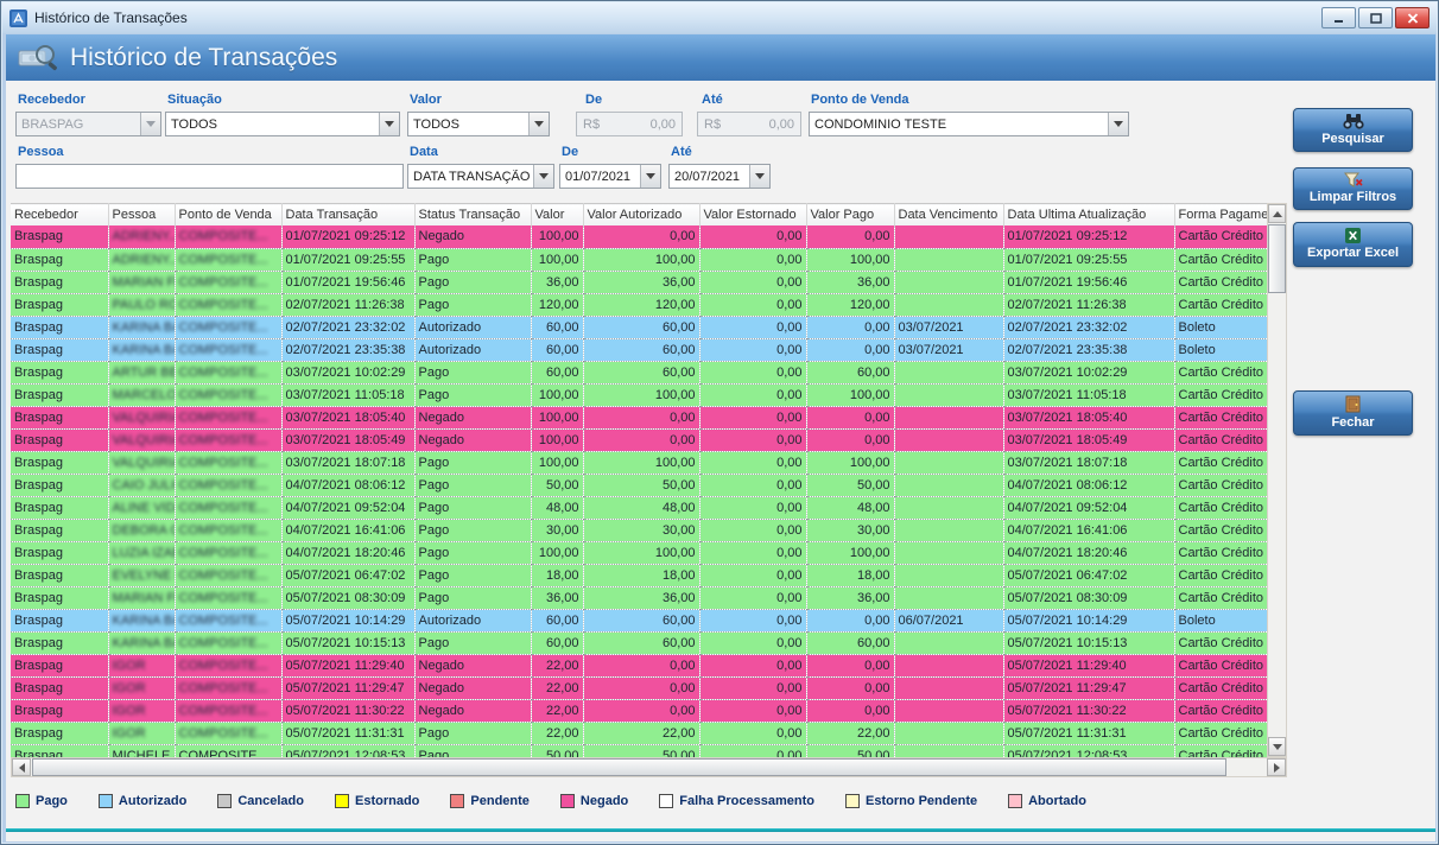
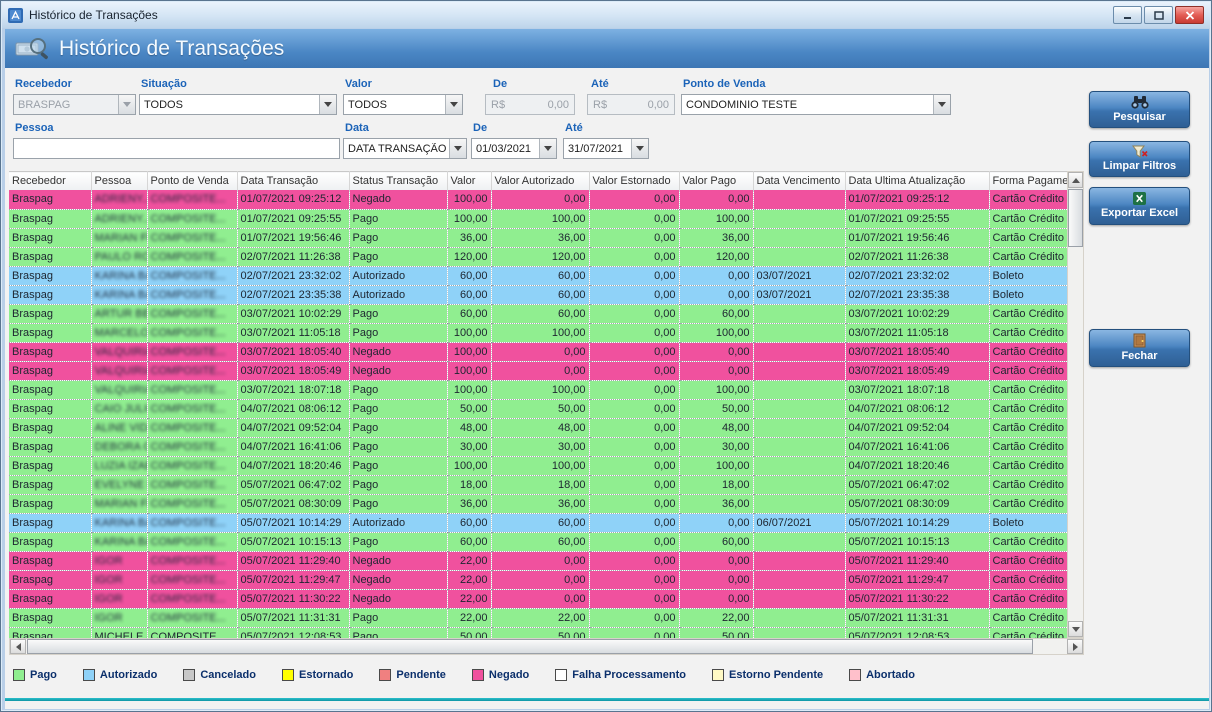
  Histórico de Transações
  Histórico de Transações
  Recebedor
  Situação
  Valor
  De
  Até
  Ponto de Venda
  Pessoa
  Data
  De
  Até
  BRASPAG
  TODOS
  TODOS
  R$
  0,00
  R$
  0,00
  CONDOMINIO TESTE
  DATA TRANSAÇÃO
- 01/07/2021
+ 01/03/2021
- 20/07/2021
+ 31/07/2021
  Recebedor	Pessoa	Ponto de Venda	Data Transação	Status Transação	Valor	Valor Autorizado	Valor Estornado	Valor Pago	Data Vencimento	Data Ultima Atualização	Forma Pagame
  Braspag	ADRIENY..	COMPOSITE...	01/07/2021 09:25:12	Negado	100,00	0,00	0,00	0,00		01/07/2021 09:25:12	Cartão Crédito
  Braspag	ADRIENY..	COMPOSITE...	01/07/2021 09:25:55	Pago	100,00	100,00	0,00	100,00		01/07/2021 09:25:55	Cartão Crédito
  Braspag	MARIAN F	COMPOSITE...	01/07/2021 19:56:46	Pago	36,00	36,00	0,00	36,00		01/07/2021 19:56:46	Cartão Crédito
  Braspag	PAULO RO	COMPOSITE...	02/07/2021 11:26:38	Pago	120,00	120,00	0,00	120,00		02/07/2021 11:26:38	Cartão Crédito
  Braspag	KARINA B	COMPOSITE...	02/07/2021 23:32:02	Autorizado	60,00	60,00	0,00	0,00	03/07/2021	02/07/2021 23:32:02	Boleto
  Braspag	KARINA B	COMPOSITE...	02/07/2021 23:35:38	Autorizado	60,00	60,00	0,00	0,00	03/07/2021	02/07/2021 23:35:38	Boleto
  Braspag	ARTUR BE	COMPOSITE...	03/07/2021 10:02:29	Pago	60,00	60,00	0,00	60,00		03/07/2021 10:02:29	Cartão Crédito
  Braspag	MARCELO	COMPOSITE...	03/07/2021 11:05:18	Pago	100,00	100,00	0,00	100,00		03/07/2021 11:05:18	Cartão Crédito
  Braspag	VALQUIRI	COMPOSITE...	03/07/2021 18:05:40	Negado	100,00	0,00	0,00	0,00		03/07/2021 18:05:40	Cartão Crédito
  Braspag	VALQUIRI	COMPOSITE...	03/07/2021 18:05:49	Negado	100,00	0,00	0,00	0,00		03/07/2021 18:05:49	Cartão Crédito
  Braspag	VALQUIRI	COMPOSITE...	03/07/2021 18:07:18	Pago	100,00	100,00	0,00	100,00		03/07/2021 18:07:18	Cartão Crédito
  Braspag	CAIO JULI	COMPOSITE...	04/07/2021 08:06:12	Pago	50,00	50,00	0,00	50,00		04/07/2021 08:06:12	Cartão Crédito
  Braspag	ALINE VID	COMPOSITE...	04/07/2021 09:52:04	Pago	48,00	48,00	0,00	48,00		04/07/2021 09:52:04	Cartão Crédito
  Braspag	DEBORA	COMPOSITE...	04/07/2021 16:41:06	Pago	30,00	30,00	0,00	30,00		04/07/2021 16:41:06	Cartão Crédito
  Braspag	LUZIA IZA	COMPOSITE...	04/07/2021 18:20:46	Pago	100,00	100,00	0,00	100,00		04/07/2021 18:20:46	Cartão Crédito
  Braspag	EVELYNE	COMPOSITE...	05/07/2021 06:47:02	Pago	18,00	18,00	0,00	18,00		05/07/2021 06:47:02	Cartão Crédito
  Braspag	MARIAN F	COMPOSITE...	05/07/2021 08:30:09	Pago	36,00	36,00	0,00	36,00		05/07/2021 08:30:09	Cartão Crédito
  Braspag	KARINA B	COMPOSITE...	05/07/2021 10:14:29	Autorizado	60,00	60,00	0,00	0,00	06/07/2021	05/07/2021 10:14:29	Boleto
  Braspag	KARINA B	COMPOSITE...	05/07/2021 10:15:13	Pago	60,00	60,00	0,00	60,00		05/07/2021 10:15:13	Cartão Crédito
  Braspag	IGOR	COMPOSITE...	05/07/2021 11:29:40	Negado	22,00	0,00	0,00	0,00		05/07/2021 11:29:40	Cartão Crédito
  Braspag	IGOR	COMPOSITE...	05/07/2021 11:29:47	Negado	22,00	0,00	0,00	0,00		05/07/2021 11:29:47	Cartão Crédito
  Braspag	IGOR	COMPOSITE...	05/07/2021 11:30:22	Negado	22,00	0,00	0,00	0,00		05/07/2021 11:30:22	Cartão Crédito
  Braspag	IGOR	COMPOSITE...	05/07/2021 11:31:31	Pago	22,00	22,00	0,00	22,00		05/07/2021 11:31:31	Cartão Crédito
  Braspag	MICHELE	COMPOSITE	05/07/2021 12:08:53	Pago	50,00	50,00	0,00	50,00		05/07/2021 12:08:53	Cartão Crédito
  Pesquisar
  Limpar Filtros
  Exportar Excel
  Fechar
  Pago
  Autorizado
  Cancelado
  Estornado
  Pendente
  Negado
  Falha Processamento
  Estorno Pendente
  Abortado
